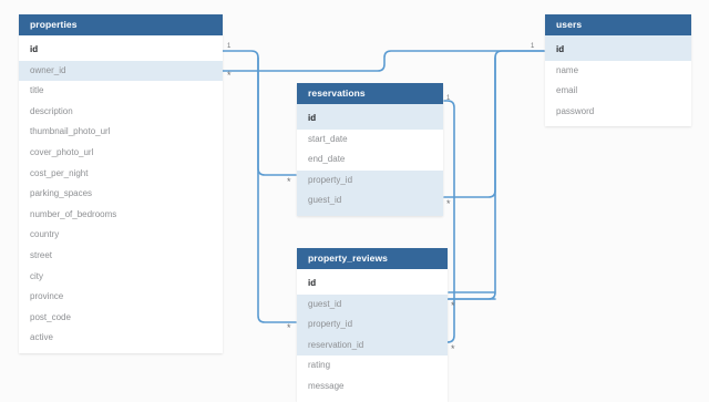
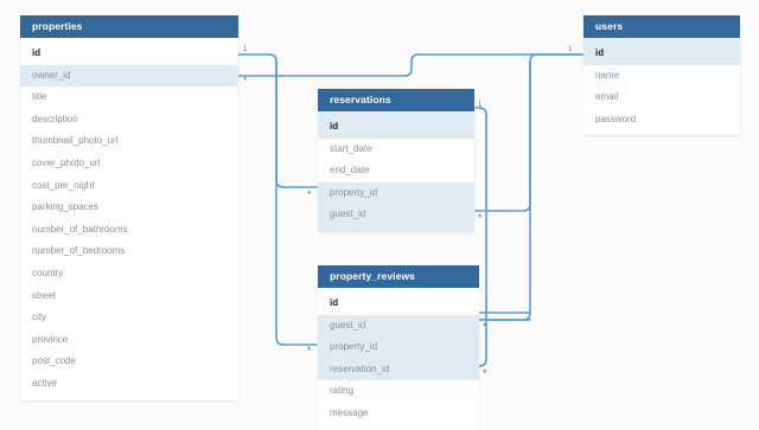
  properties
  id
  owner_id
  title
  description
  thumbnail_photo_url
  cover_photo_url
  cost_per_night
  parking_spaces
+ number_of_bathrooms
  number_of_bedrooms
  country
  street
  city
  province
  post_code
  active
  reservations
  id
  start_date
  end_date
  property_id
  guest_id
  property_reviews
  id
  guest_id
  property_id
  reservation_id
  rating
  message
  users
  id
  name
  email
  password
  *
  *
  *
  *
  *
  *
